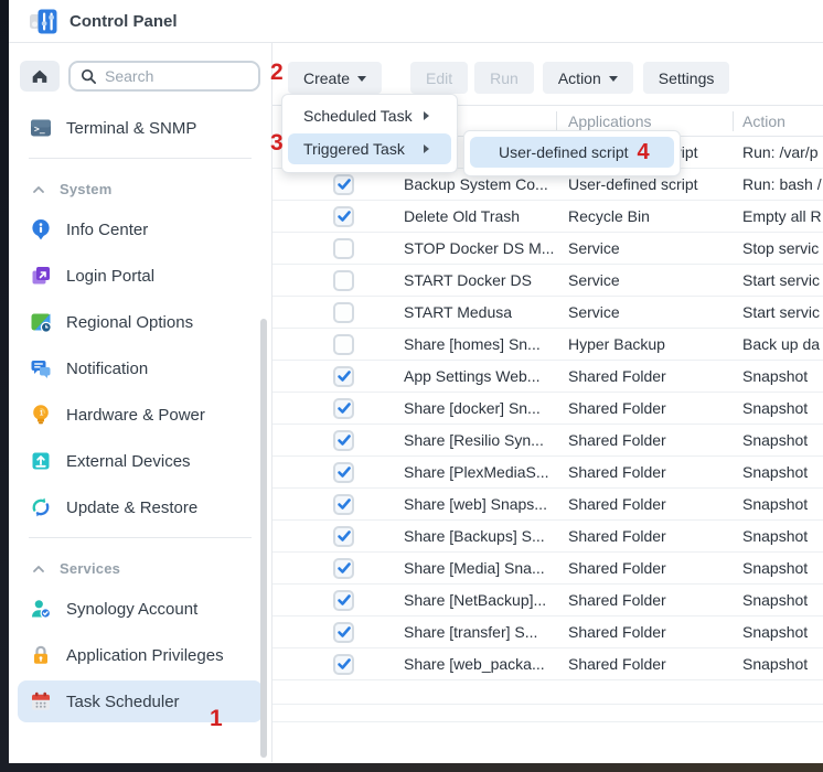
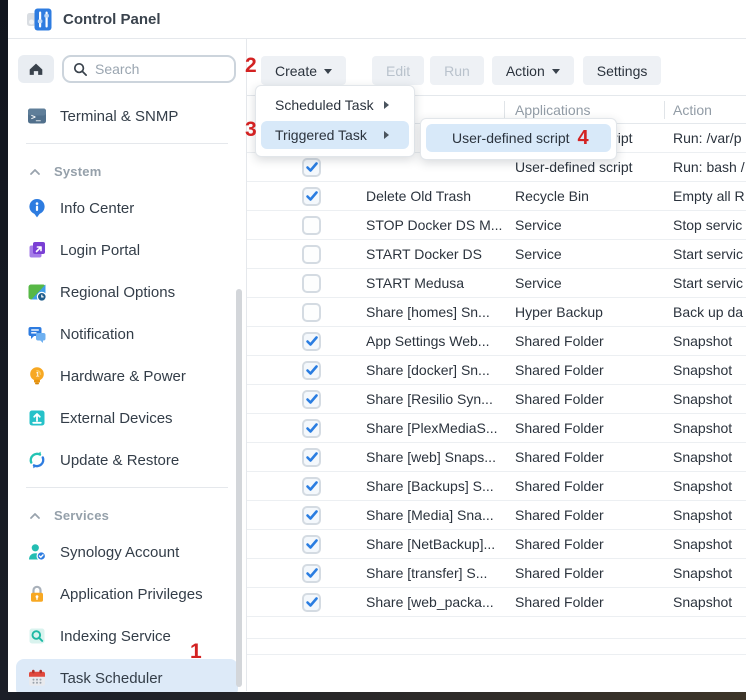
  Control Panel
  Search
  >_
  Terminal & SNMP
  System
  Info Center
  Login Portal
  Regional Options
  Notification
  Hardware & Power
  External Devices
  Update & Restore
  Services
  Synology Account
  Application Privileges
+ Indexing Service
  Task Scheduler
  Create
  Edit
  Run
  Action
  Settings
  Applications
  Action
  Run: /var/p
- Backup System Co...
  User-defined script
  Run: bash /
  Delete Old Trash
  Recycle Bin
  Empty all R
  STOP Docker DS M...
  Service
  Stop servic
  START Docker DS
  Service
  Start servic
  START Medusa
  Service
  Start servic
  Share [homes] Sn...
  Hyper Backup
  Back up da
  App Settings Web...
  Shared Folder
  Snapshot
  Share [docker] Sn...
  Shared Folder
  Snapshot
  Share [Resilio Syn...
  Shared Folder
  Snapshot
  Share [PlexMediaS...
  Shared Folder
  Snapshot
  Share [web] Snaps...
  Shared Folder
  Snapshot
  Share [Backups] S...
  Shared Folder
  Snapshot
  Share [Media] Sna...
  Shared Folder
  Snapshot
  Share [NetBackup]...
  Shared Folder
  Snapshot
  Share [transfer] S...
  Shared Folder
  Snapshot
  Share [web_packa...
  Shared Folder
  Snapshot
  Scheduled Task
  Triggered Task
  User-defined script
  4
  1
  2
  3
